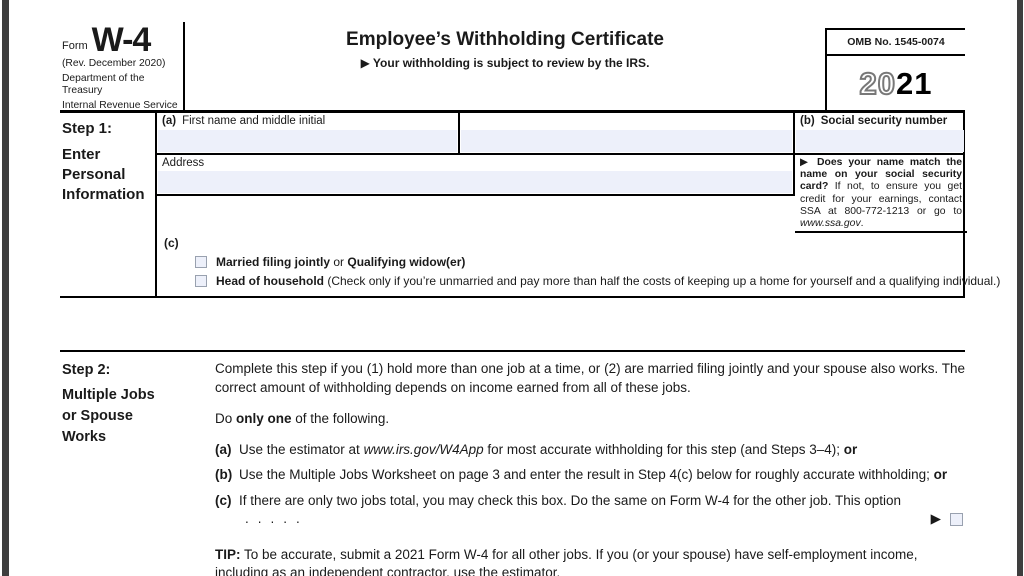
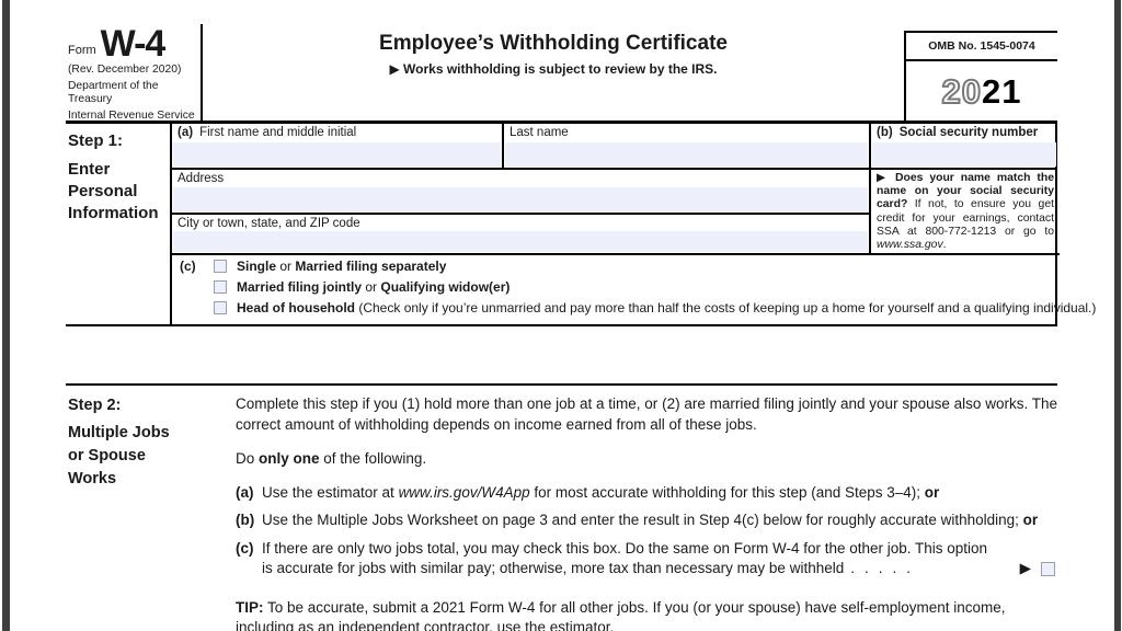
  Form
  W-4
  (Rev. December 2020)
  Department of the Treasury
  Internal Revenue Service
  Employee’s Withholding Certificate
- ▶ Your withholding is subject to review by the IRS.
+ ▶ Works withholding is subject to review by the IRS.
  OMB No. 1545-0074
  2021
  Step 1:
  Enter
  Personal
  Information
  (a) First name and middle initial
+ Last name
  (b) Social security number
  Address
+ City or town, state, and ZIP code
  ▶ Does your name match the name on your social security card? If not, to ensure you get credit for your earnings, contact SSA at 800-772-1213 or go to www.ssa.gov.
  (c)
+ Single or Married filing separately
  Married filing jointly or Qualifying widow(er)
  Head of household (Check only if you’re unmarried and pay more than half the costs of keeping up a home for yourself and a qualifying individual.)
  Step 2:
  Multiple Jobs
  or Spouse
  Works
  Complete this step if you (1) hold more than one job at a time, or (2) are married filing jointly and your spouse also works. The correct amount of withholding depends on income earned from all of these jobs.
  Do only one of the following.
  (a)
  Use the estimator at www.irs.gov/W4App for most accurate withholding for this step (and Steps 3–4); or
  (b)
  Use the Multiple Jobs Worksheet on page 3 and enter the result in Step 4(c) below for roughly accurate withholding; or
  (c)
  If there are only two jobs total, you may check this box. Do the same on Form W-4 for the other job. This option
+ is accurate for jobs with similar pay; otherwise, more tax than necessary may be withheld
  .....
  ▶
  TIP: To be accurate, submit a 2021 Form W-4 for all other jobs. If you (or your spouse) have self-employment income, including as an independent contractor, use the estimator.
